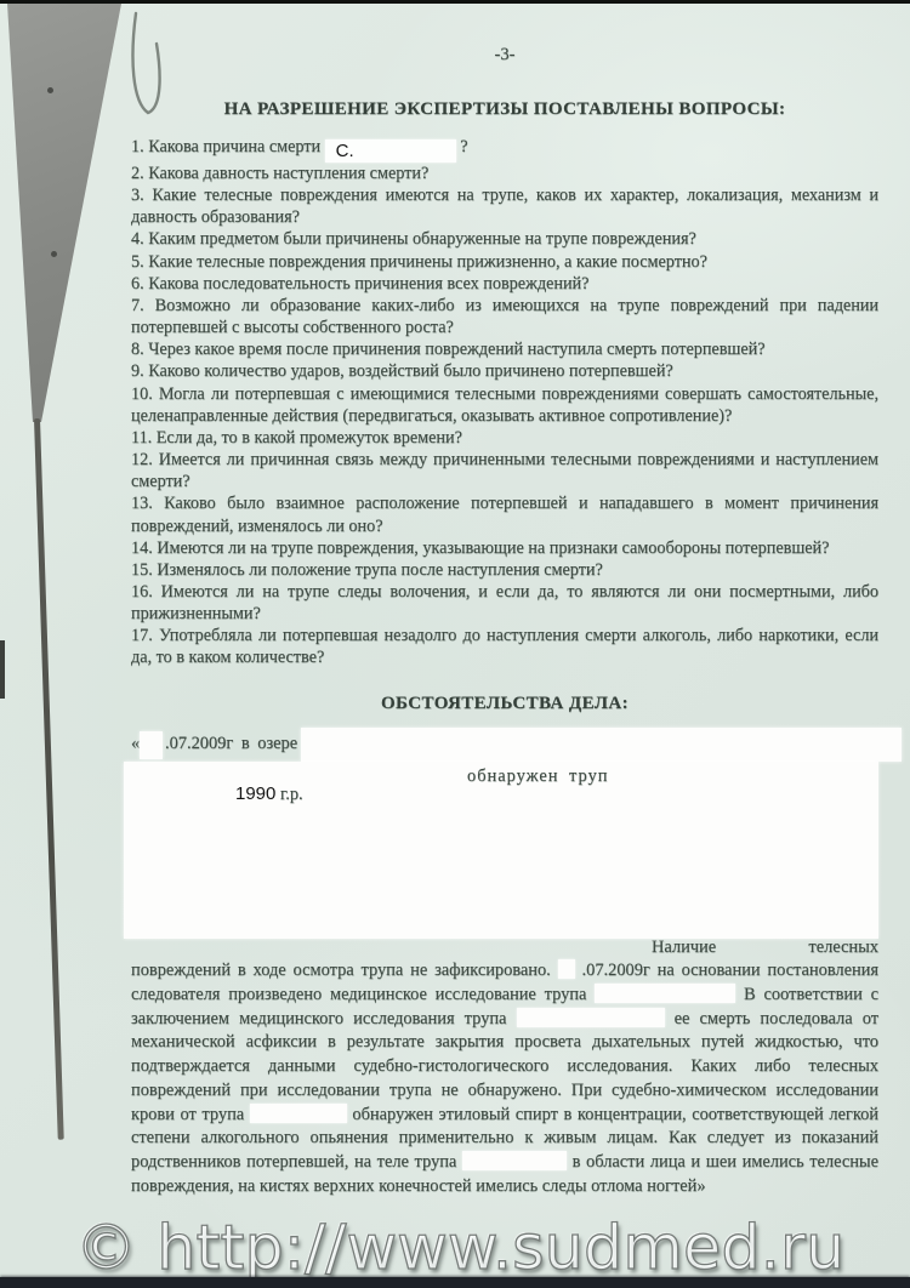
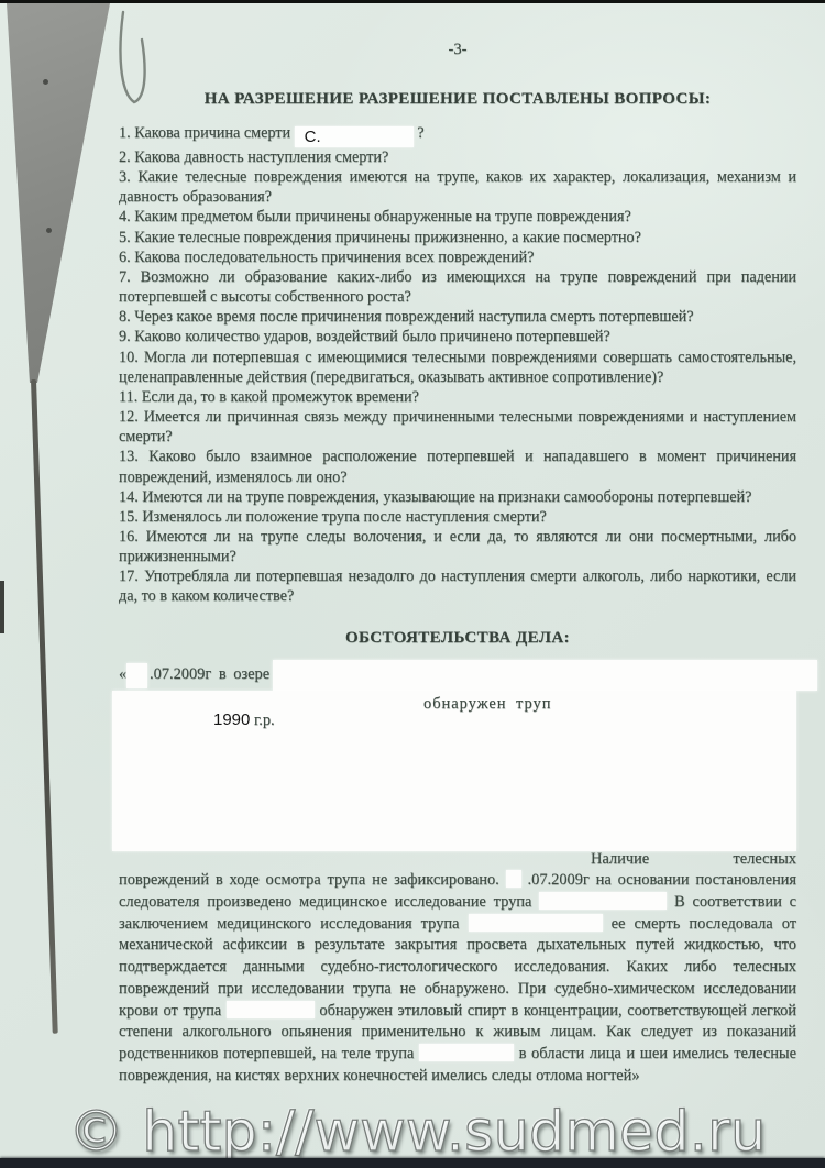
  -3-
- НА РАЗРЕШЕНИЕ ЭКСПЕРТИЗЫ ПОСТАВЛЕНЫ ВОПРОСЫ:
+ НА РАЗРЕШЕНИЕ РАЗРЕШЕНИЕ ПОСТАВЛЕНЫ ВОПРОСЫ:
  1. Какова причина смерти С. ?
  2. Какова давность наступления смерти?
  3. Какие телесные повреждения имеются на трупе, каков их характер, локализация, механизм и давность образования?
  4. Каким предметом были причинены обнаруженные на трупе повреждения?
  5. Какие телесные повреждения причинены прижизненно, а какие посмертно?
  6. Какова последовательность причинения всех повреждений?
  7. Возможно ли образование каких-либо из имеющихся на трупе повреждений при падении потерпевшей с высоты собственного роста?
  8. Через какое время после причинения повреждений наступила смерть потерпевшей?
  9. Каково количество ударов, воздействий было причинено потерпевшей?
  10. Могла ли потерпевшая с имеющимися телесными повреждениями совершать самостоятельные, целенаправленные действия (передвигаться, оказывать активное сопротивление)?
  11. Если да, то в какой промежуток времени?
  12. Имеется ли причинная связь между причиненными телесными повреждениями и наступлением смерти?
  13. Каково было взаимное расположение потерпевшей и нападавшего в момент причинения повреждений, изменялось ли оно?
  14. Имеются ли на трупе повреждения, указывающие на признаки самообороны потерпевшей?
  15. Изменялось ли положение трупа после наступления смерти?
  16. Имеются ли на трупе следы волочения, и если да, то являются ли они посмертными, либо прижизненными?
  17. Употребляла ли потерпевшая незадолго до наступления смерти алкоголь, либо наркотики, если да, то в каком количестве?
  ОБСТОЯТЕЛЬСТВА ДЕЛА:
  «
  .07.2009г в озере
  обнаружен труп
  1990 г.р.
  Наличие телесных повреждений в ходе осмотра трупа не зафиксировано. .07.2009г на основании постановления следователя произведено медицинское исследование трупа В соответствии с заключением медицинского исследования трупа ее смерть последовала от механической асфиксии в результате закрытия просвета дыхательных путей жидкостью, что подтверждается данными судебно-гистологического исследования. Каких либо телесных повреждений при исследовании трупа не обнаружено. При судебно-химическом исследовании крови от трупа обнаружен этиловый спирт в концентрации, соответствующей легкой степени алкогольного опьянения применительно к живым лицам. Как следует из показаний родственников потерпевшей, на теле трупа в области лица и шеи имелись телесные повреждения, на кистях верхних конечностей имелись следы отлома ногтей»
  © http://www.sudmed.ru
